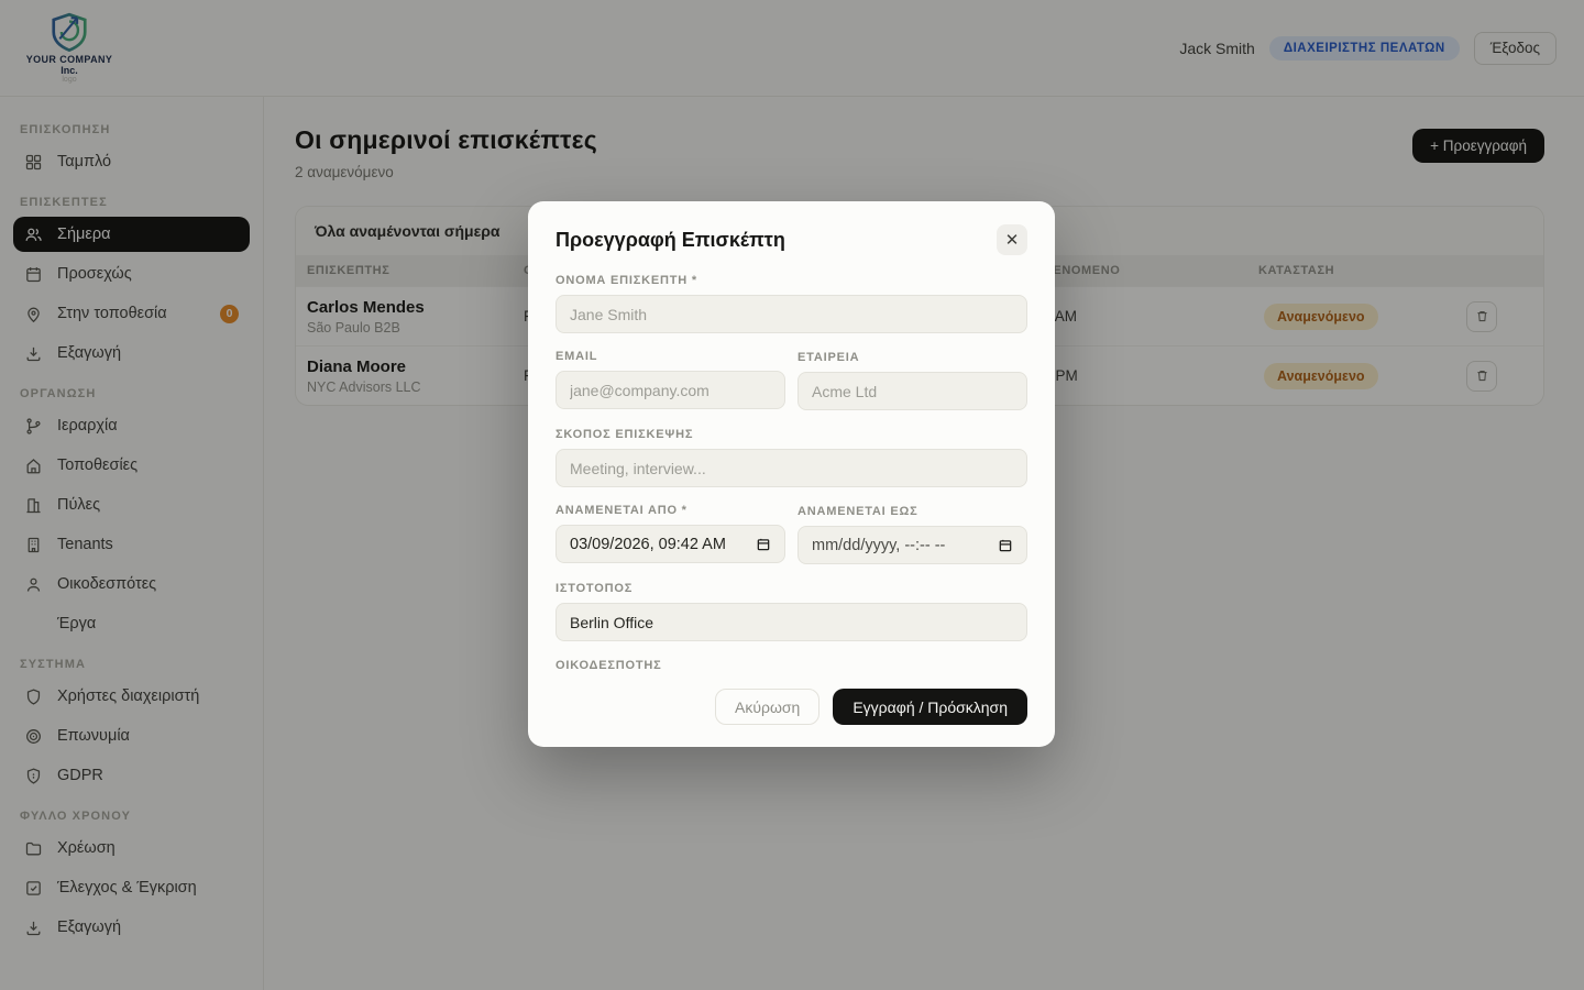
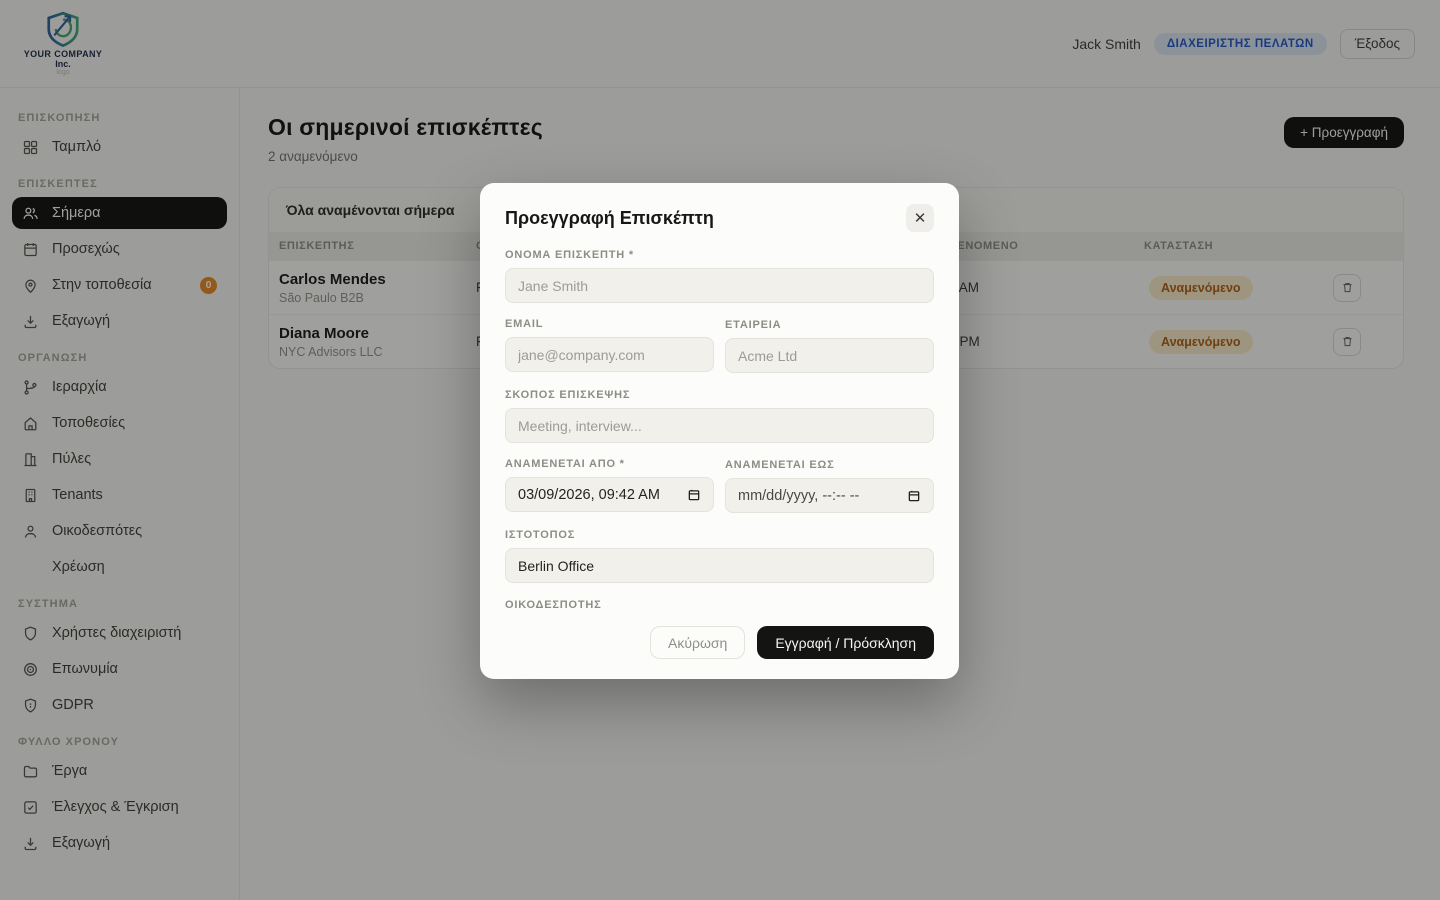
  YOUR COMPANY
  Inc.
  Jack Smith
  ΔΙΑΧΕΙΡΙΣΤΗΣ ΠΕΛΑΤΩΝ
  Έξοδος
  ΕΠΙΣΚΟΠΗΣΗ
  Ταμπλό
  ΕΠΙΣΚΕΠΤΕΣ
  Σήμερα
  Προσεχώς
  Στην τοποθεσία
  0
  Εξαγωγή
  ΟΡΓΑΝΩΣΗ
  Ιεραρχία
  Τοποθεσίες
  Πύλες
  Tenants
  Οικοδεσπότες
- Έργα
+ Χρέωση
  ΣΥΣΤΗΜΑ
  Χρήστες διαχειριστή
  Επωνυμία
  GDPR
  ΦΥΛΛΟ ΧΡΟΝΟΥ
- Χρέωση
+ Έργα
  Έλεγχος & Έγκριση
  Εξαγωγή
  Οι σημερινοί επισκέπτες
  2 αναμενόμενο
  + Προεγγραφή
  Όλα αναμένονται σήμερα
  ΕΠΙΣΚΕΠΤΗΣ
  ΚΑΤΑΣΤΑΣΗ
  Carlos Mendes
  São Paulo B2B
  Αναμενόμενο
  Diana Moore
  NYC Advisors LLC
  Αναμενόμενο
  Προεγγραφή Επισκέπτη
  ✕
  ΟΝΟΜΑ ΕΠΙΣΚΕΠΤΗ *
  Jane Smith
  EMAIL
  jane@company.com
  ΕΤΑΙΡΕΙΑ
  Acme Ltd
  ΣΚΟΠΟΣ ΕΠΙΣΚΕΨΗΣ
  Meeting, interview...
  ΑΝΑΜΕΝΕΤΑΙ ΑΠΟ *
  03/09/2026, 09:42 AM
  ΑΝΑΜΕΝΕΤΑΙ ΕΩΣ
  mm/dd/yyyy, --:-- --
  ΙΣΤΟΤΟΠΟΣ
  Berlin Office
  ΟΙΚΟΔΕΣΠΟΤΗΣ
  Ακύρωση
  Εγγραφή / Πρόσκληση
